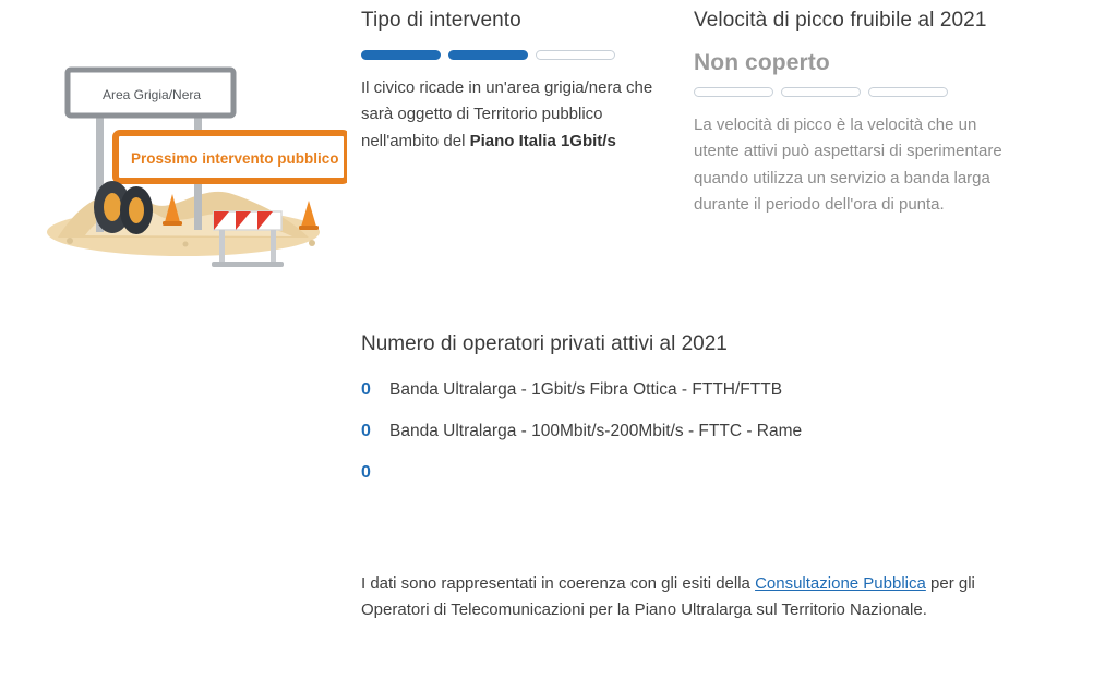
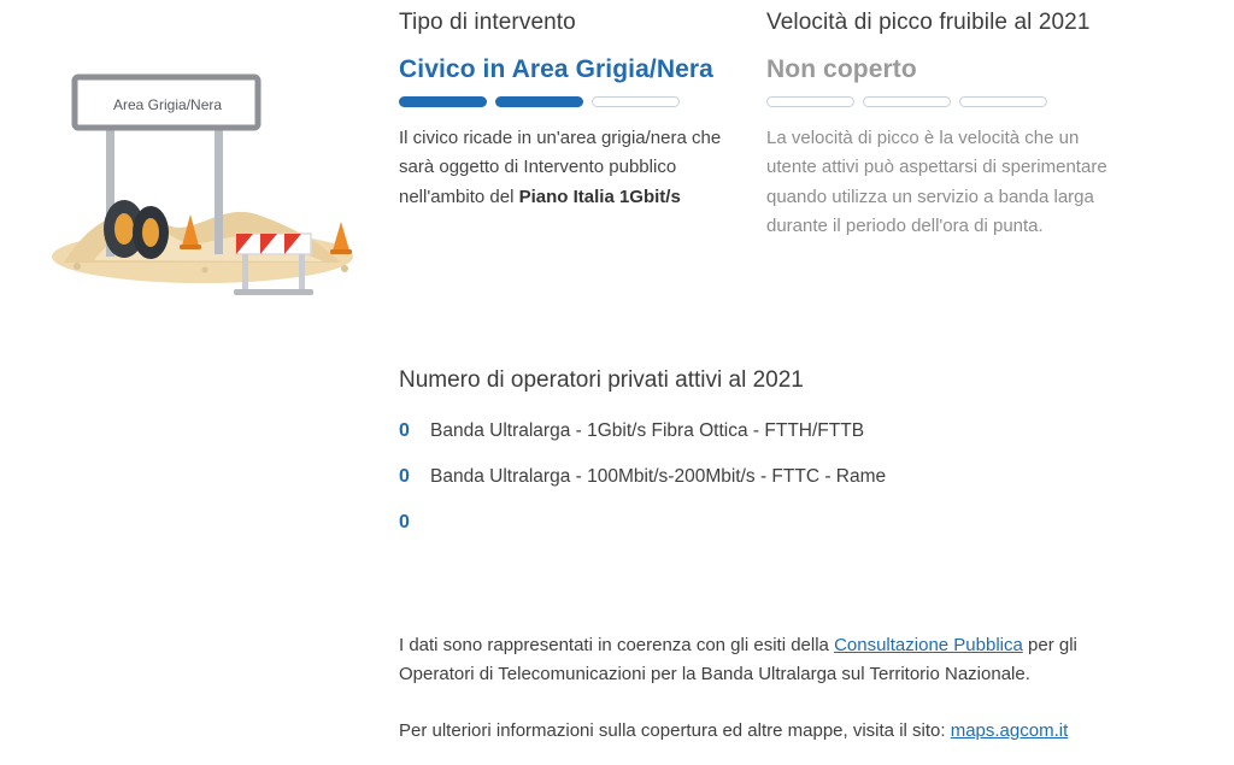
  Area Grigia/Nera
- Prossimo intervento pubblico
  Tipo di intervento
+ Civico in Area Grigia/Nera
- Il civico ricade in un'area grigia/nera che sarà oggetto di Territorio pubblico nell'ambito del Piano Italia 1Gbit/s
+ Il civico ricade in un'area grigia/nera che sarà oggetto di Intervento pubblico nell'ambito del Piano Italia 1Gbit/s
  Velocità di picco fruibile al 2021
  Non coperto
  La velocità di picco è la velocità che un utente attivi può aspettarsi di sperimentare quando utilizza un servizio a banda larga durante il periodo dell'ora di punta.
  Numero di operatori privati attivi al 2021
  0
  Banda Ultralarga - 1Gbit/s Fibra Ottica - FTTH/FTTB
  0
  Banda Ultralarga - 100Mbit/s-200Mbit/s - FTTC - Rame
  0
- I dati sono rappresentati in coerenza con gli esiti della Consultazione Pubblica per gli Operatori di Telecomunicazioni per la Piano Ultralarga sul Territorio Nazionale.
+ I dati sono rappresentati in coerenza con gli esiti della Consultazione Pubblica per gli Operatori di Telecomunicazioni per la Banda Ultralarga sul Territorio Nazionale.
+ Per ulteriori informazioni sulla copertura ed altre mappe, visita il sito: maps.agcom.it
